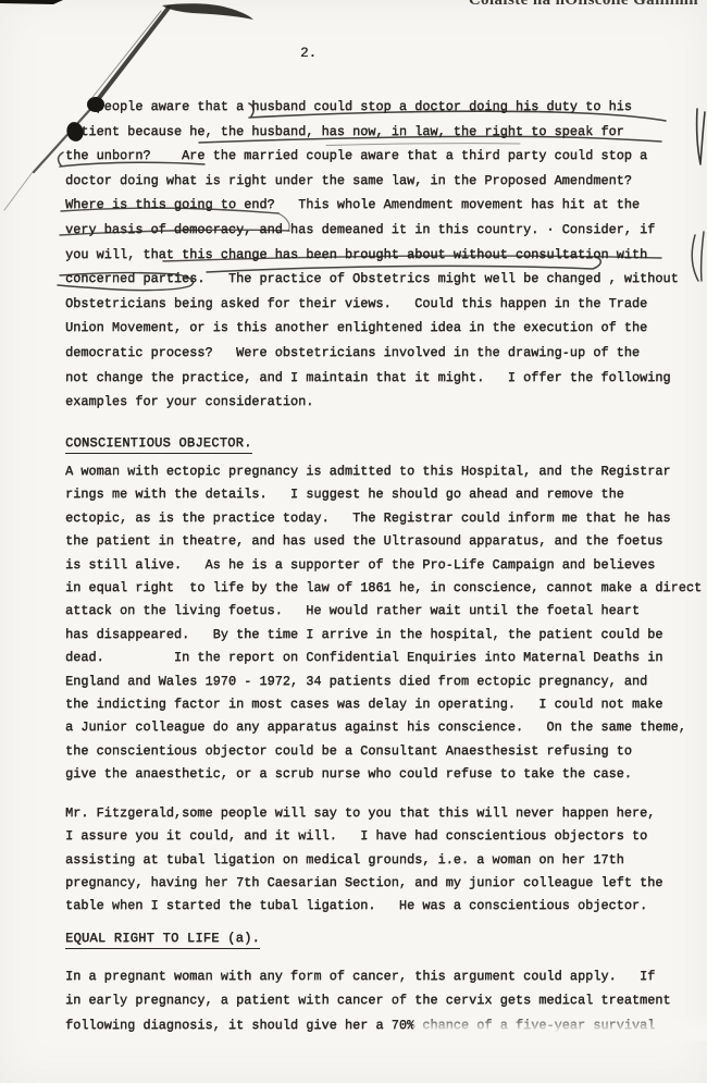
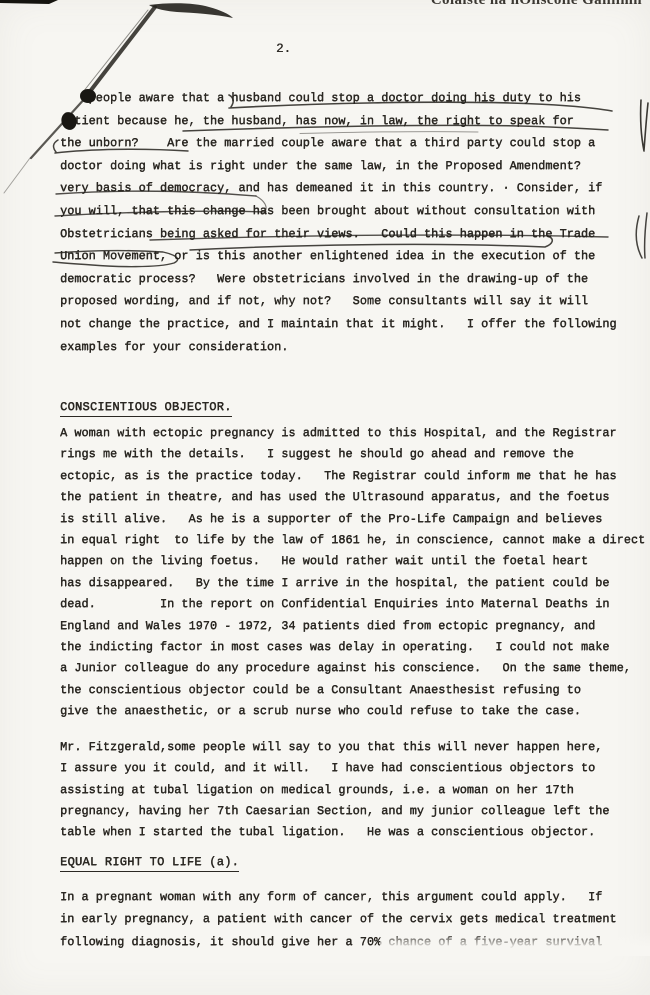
  Coláiste na hOllscoile Gaillimh
  2.
  eople aware that a husband could stop a doctor doing his duty to his
  tient because he, the husband, has now, in law, the right to speak for
  the unborn? Are the married couple aware that a third party could stop a
  doctor doing what is right under the same law, in the Proposed Amendment?
- Where is this going to end? This whole Amendment movement has hit at the
  very basis of democracy, and has demeaned it in this country. · Consider, if
  you will, that this change has been brought about without consultation with
- concerned parties. The practice of Obstetrics might well be changed , without
  Obstetricians being asked for their views. Could this happen in the Trade
  Union Movement, or is this another enlightened idea in the execution of the
  democratic process? Were obstetricians involved in the drawing-up of the
+ proposed wording, and if not, why not? Some consultants will say it will
  not change the practice, and I maintain that it might. I offer the following
  examples for your consideration.
  CONSCIENTIOUS OBJECTOR.
  A woman with ectopic pregnancy is admitted to this Hospital, and the Registrar
  rings me with the details. I suggest he should go ahead and remove the
  ectopic, as is the practice today. The Registrar could inform me that he has
  the patient in theatre, and has used the Ultrasound apparatus, and the foetus
  is still alive. As he is a supporter of the Pro-Life Campaign and believes
  in equal right to life by the law of 1861 he, in conscience, cannot make a direct
- attack on the living foetus. He would rather wait until the foetal heart
+ happen on the living foetus. He would rather wait until the foetal heart
  has disappeared. By the time I arrive in the hospital, the patient could be
  dead. In the report on Confidential Enquiries into Maternal Deaths in
  England and Wales 1970 - 1972, 34 patients died from ectopic pregnancy, and
  the indicting factor in most cases was delay in operating. I could not make
- a Junior colleague do any apparatus against his conscience. On the same theme,
+ a Junior colleague do any procedure against his conscience. On the same theme,
  the conscientious objector could be a Consultant Anaesthesist refusing to
  give the anaesthetic, or a scrub nurse who could refuse to take the case.
  Mr. Fitzgerald,some people will say to you that this will never happen here,
  I assure you it could, and it will. I have had conscientious objectors to
  assisting at tubal ligation on medical grounds, i.e. a woman on her 17th
  pregnancy, having her 7th Caesarian Section, and my junior colleague left the
  table when I started the tubal ligation. He was a conscientious objector.
  EQUAL RIGHT TO LIFE (a).
  In a pregnant woman with any form of cancer, this argument could apply. If
  in early pregnancy, a patient with cancer of the cervix gets medical treatment
